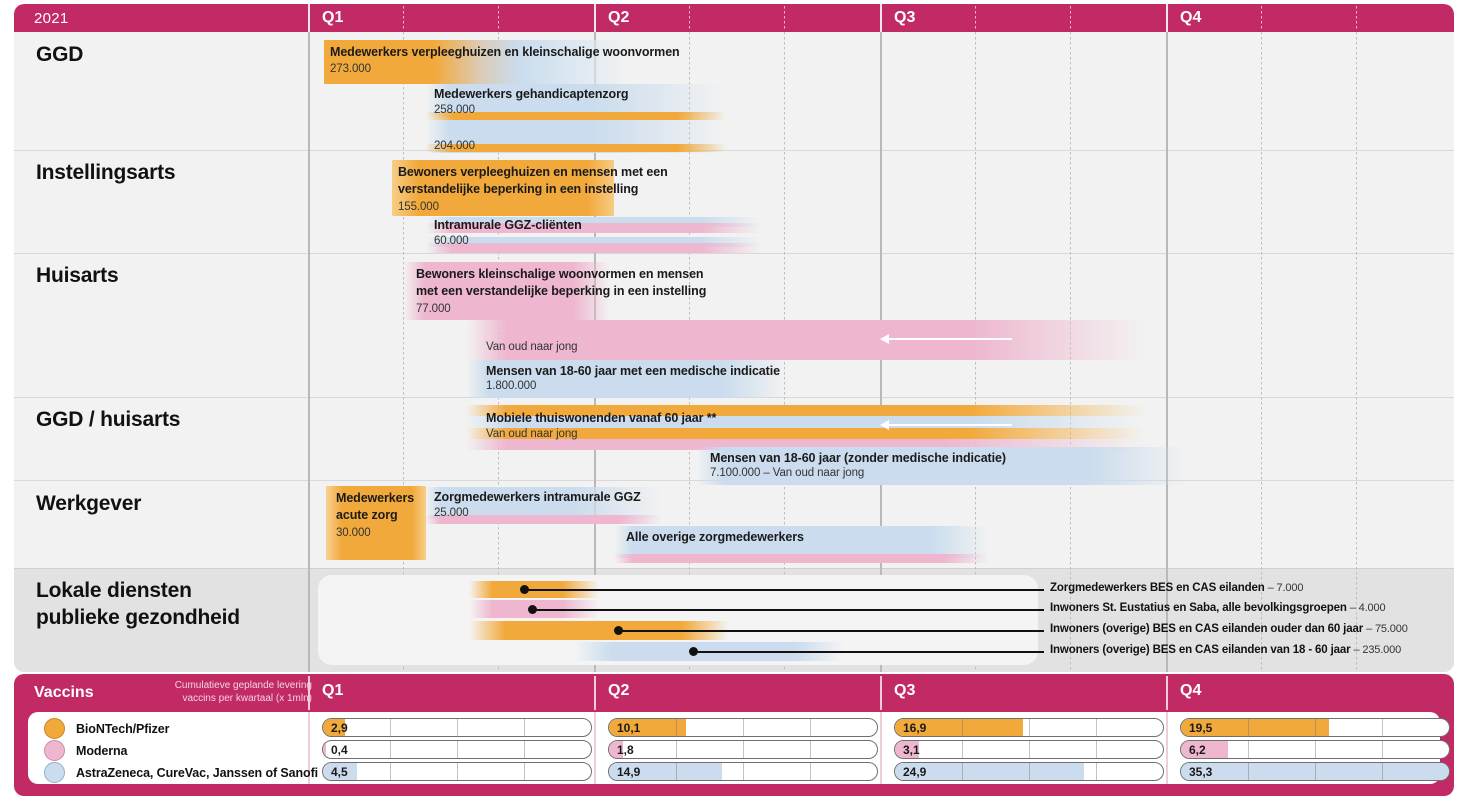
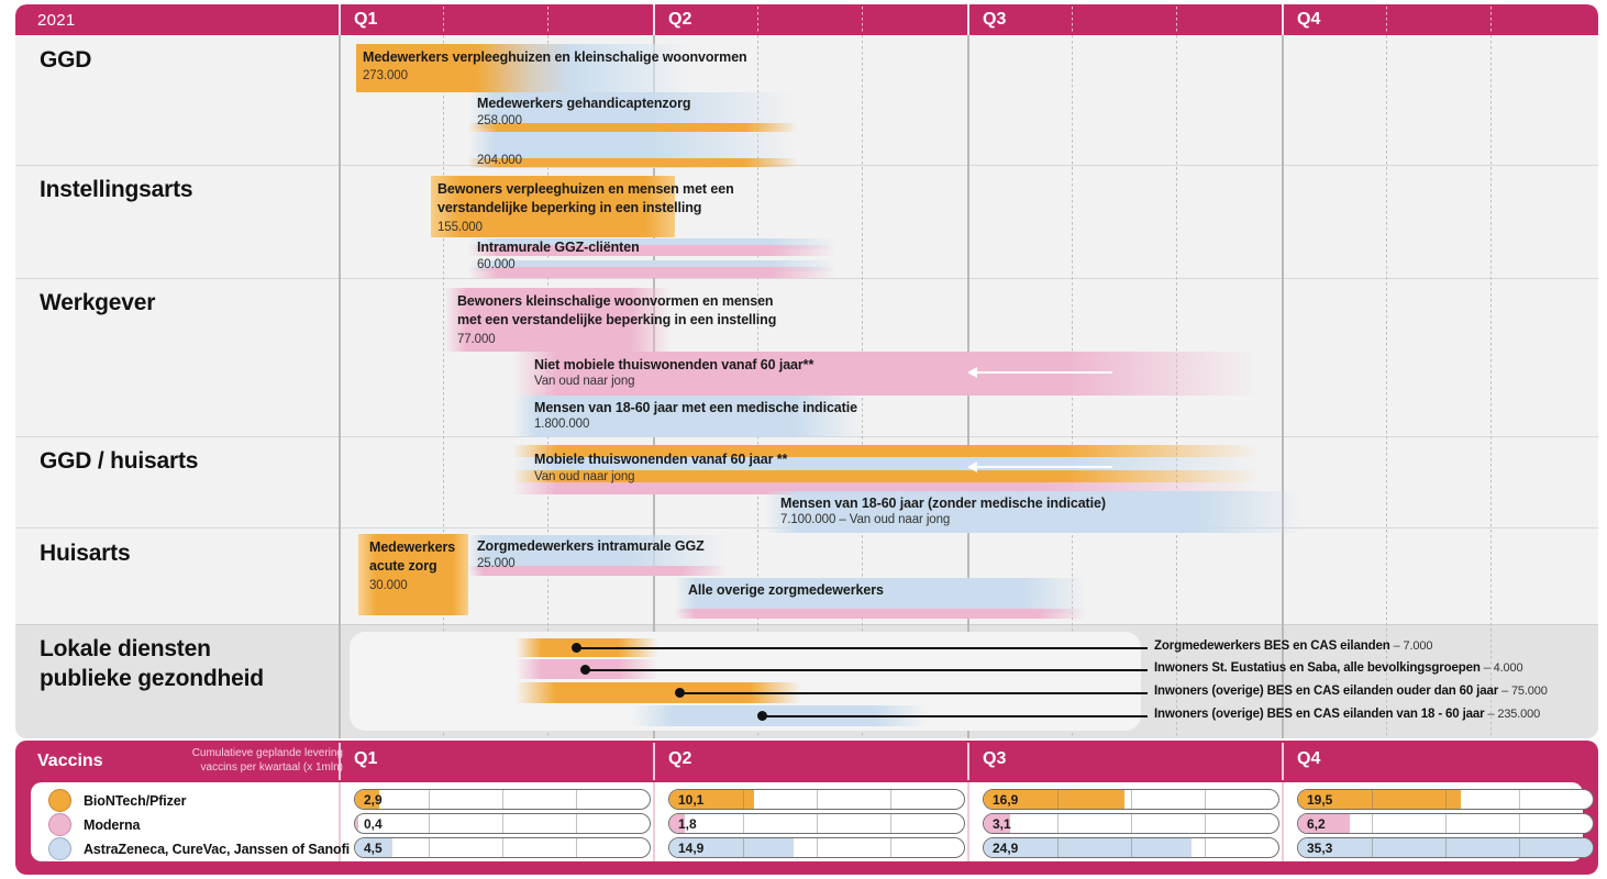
  2021
  Q1
  Q2
  Q3
  Q4
  GGD
  Instellingsarts
- Huisarts
+ Werkgever
  GGD / huisarts
- Werkgever
+ Huisarts
  Lokale diensten
  publieke gezondheid
  Medewerkers verpleeghuizen en kleinschalige woonvormen
  273.000
  Medewerkers gehandicaptenzorg
  258.000
  204.000
  Bewoners verpleeghuizen en mensen met een
  verstandelijke beperking in een instelling
  155.000
  Intramurale GGZ-cliënten
  60.000
  Bewoners kleinschalige woonvormen en mensen
  met een verstandelijke beperking in een instelling
  77.000
+ Niet mobiele thuiswonenden vanaf 60 jaar**
  Van oud naar jong
  Mensen van 18-60 jaar met een medische indicatie
  1.800.000
  Mobiele thuiswonenden vanaf 60 jaar **
  Van oud naar jong
  Mensen van 18-60 jaar (zonder medische indicatie)
  7.100.000 – Van oud naar jong
  Medewerkers
  acute zorg
  30.000
  Zorgmedewerkers intramurale GGZ
  25.000
  Alle overige zorgmedewerkers
  Zorgmedewerkers BES en CAS eilanden – 7.000
  Inwoners St. Eustatius en Saba, alle bevolkingsgroepen – 4.000
  Inwoners (overige) BES en CAS eilanden ouder dan 60 jaar – 75.000
  Inwoners (overige) BES en CAS eilanden van 18 - 60 jaar – 235.000
  Vaccins
  Cumulatieve geplande leverin
  vaccins per kwartaal (x 1mln)
  Q1
  Q2
  Q3
  Q4
  BioNTech/Pfizer
  Moderna
  AstraZeneca, CureVac, Janssen of Sanofi
  2,9
  0,4
  4,5
  10,1
  1,8
  14,9
  16,9
  3,1
  24,9
  19,5
  6,2
  35,3
